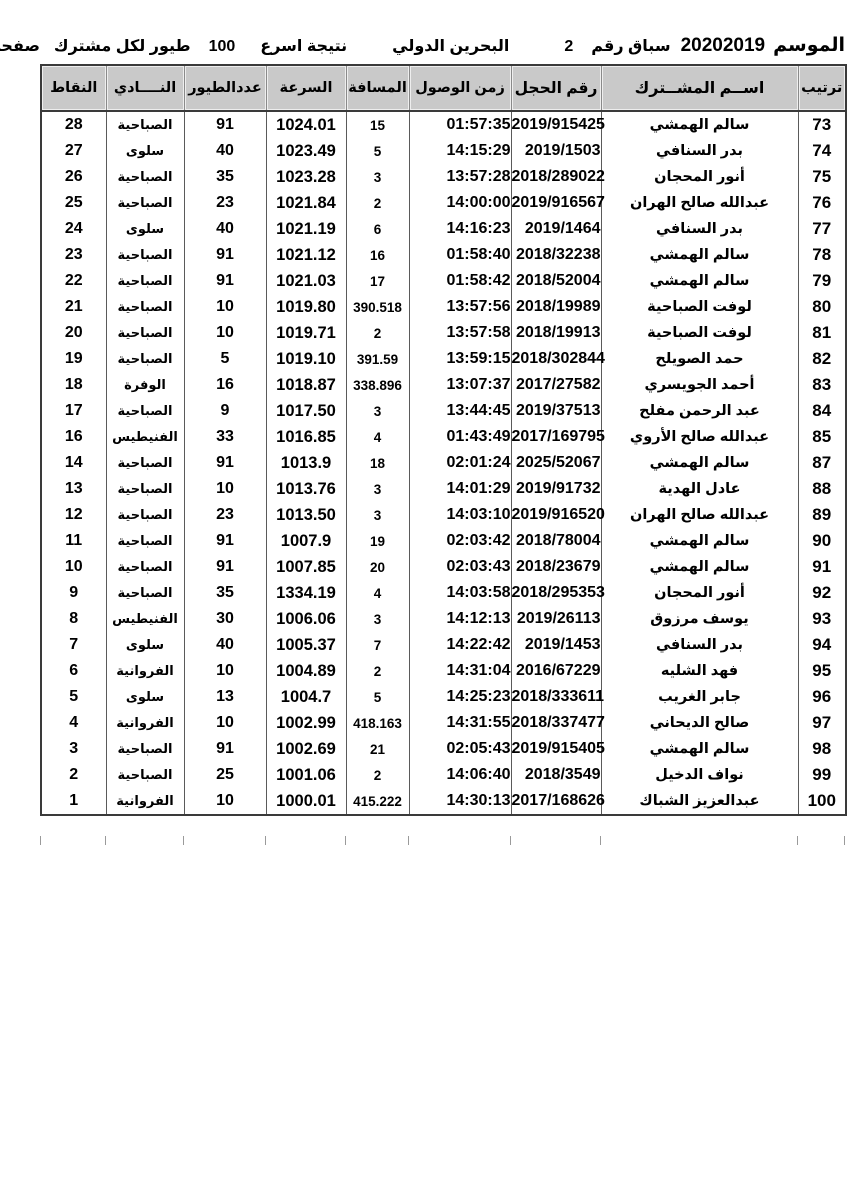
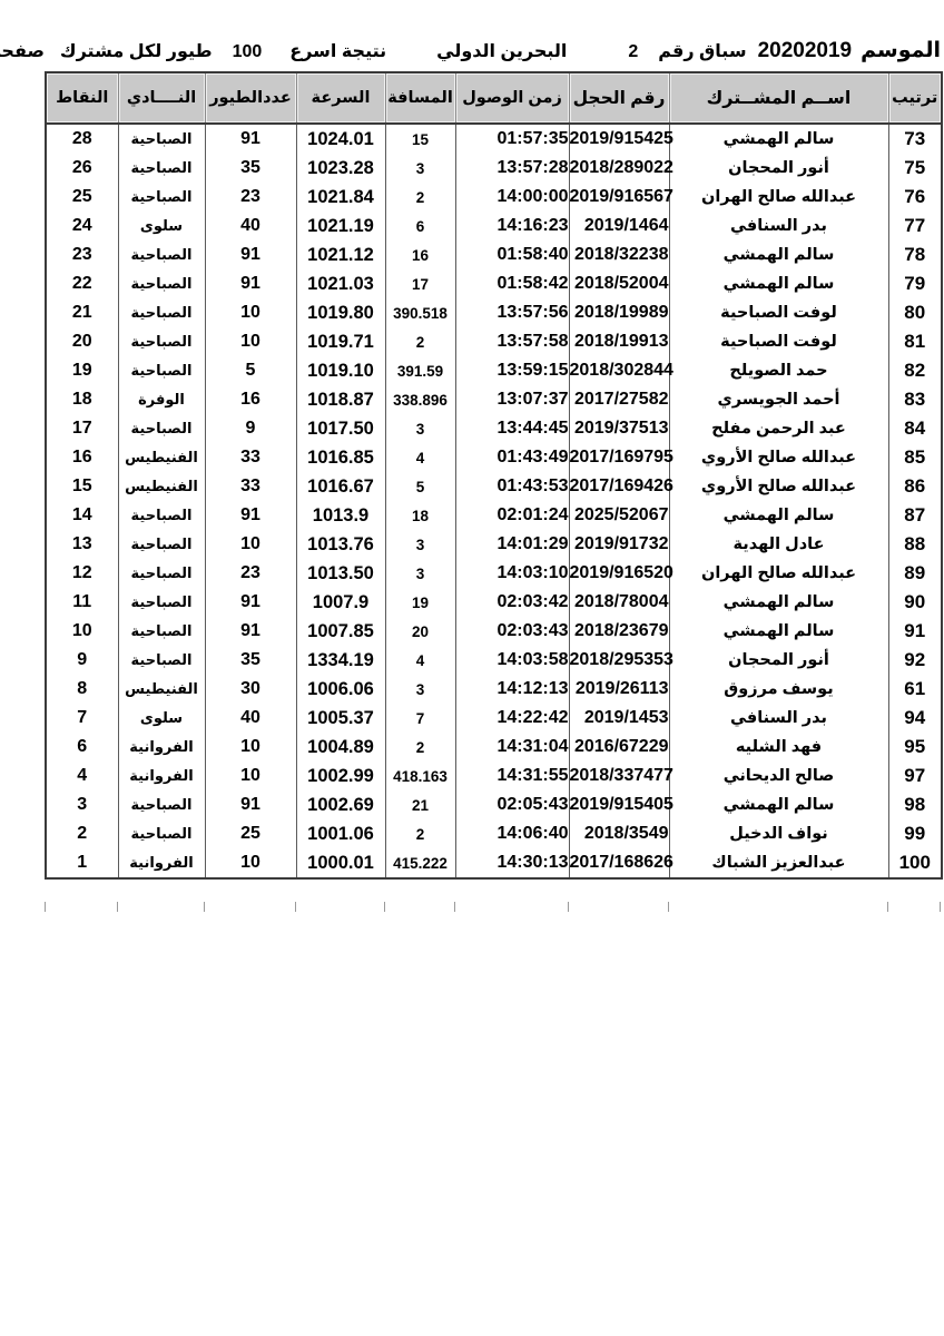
  الموسم
  20202019
  سباق رقم
  2
  البحرين الدولي
  نتيجة اسرع
  100
  طيور لكل مشترك
  صفح
  ترتيب	اســم المشــترك	رقم الحجل	زمن الوصول	المسافة	السرعة	عددالطيور	النــــادي	النقاط
  73	سالم الهمشي	2019/915425	01:57:35	15	1024.01	91	الصباحية	28
- 74	بدر السنافي	2019/1503	14:15:29	5	1023.49	40	سلوى	27
  75	أنور المحجان	2018/289022	13:57:28	3	1023.28	35	الصباحية	26
  76	عبدالله صالح الهران	2019/916567	14:00:00	2	1021.84	23	الصباحية	25
  77	بدر السنافي	2019/1464	14:16:23	6	1021.19	40	سلوى	24
  78	سالم الهمشي	2018/32238	01:58:40	16	1021.12	91	الصباحية	23
  79	سالم الهمشي	2018/52004	01:58:42	17	1021.03	91	الصباحية	22
  80	لوفت الصباحية	2018/19989	13:57:56	390.518	1019.80	10	الصباحية	21
  81	لوفت الصباحية	2018/19913	13:57:58	2	1019.71	10	الصباحية	20
  82	حمد الصويلح	2018/302844	13:59:15	391.59	1019.10	5	الصباحية	19
  83	أحمد الجويسري	2017/27582	13:07:37	338.896	1018.87	16	الوفرة	18
  84	عبد الرحمن مفلح	2019/37513	13:44:45	3	1017.50	9	الصباحية	17
  85	عبدالله صالح الأروي	2017/169795	01:43:49	4	1016.85	33	الفنيطيس	16
+ 86	عبدالله صالح الأروي	2017/169426	01:43:53	5	1016.67	33	الفنيطيس	15
  87	سالم الهمشي	2025/52067	02:01:24	18	1013.9	91	الصباحية	14
  88	عادل الهدية	2019/91732	14:01:29	3	1013.76	10	الصباحية	13
  89	عبدالله صالح الهران	2019/916520	14:03:10	3	1013.50	23	الصباحية	12
  90	سالم الهمشي	2018/78004	02:03:42	19	1007.9	91	الصباحية	11
  91	سالم الهمشي	2018/23679	02:03:43	20	1007.85	91	الصباحية	10
  92	أنور المحجان	2018/295353	14:03:58	4	1334.19	35	الصباحية	9
- 93	يوسف مرزوق	2019/26113	14:12:13	3	1006.06	30	الفنيطيس	8
+ 61	يوسف مرزوق	2019/26113	14:12:13	3	1006.06	30	الفنيطيس	8
  94	بدر السنافي	2019/1453	14:22:42	7	1005.37	40	سلوى	7
  95	فهد الشليه	2016/67229	14:31:04	2	1004.89	10	الفروانية	6
- 96	جابر الغريب	2018/333611	14:25:23	5	1004.7	13	سلوى	5
  97	صالح الديحاني	2018/337477	14:31:55	418.163	1002.99	10	الفروانية	4
  98	سالم الهمشي	2019/915405	02:05:43	21	1002.69	91	الصباحية	3
  99	نواف الدخيل	2018/3549	14:06:40	2	1001.06	25	الصباحية	2
  100	عبدالعزيز الشباك	2017/168626	14:30:13	415.222	1000.01	10	الفروانية	1
